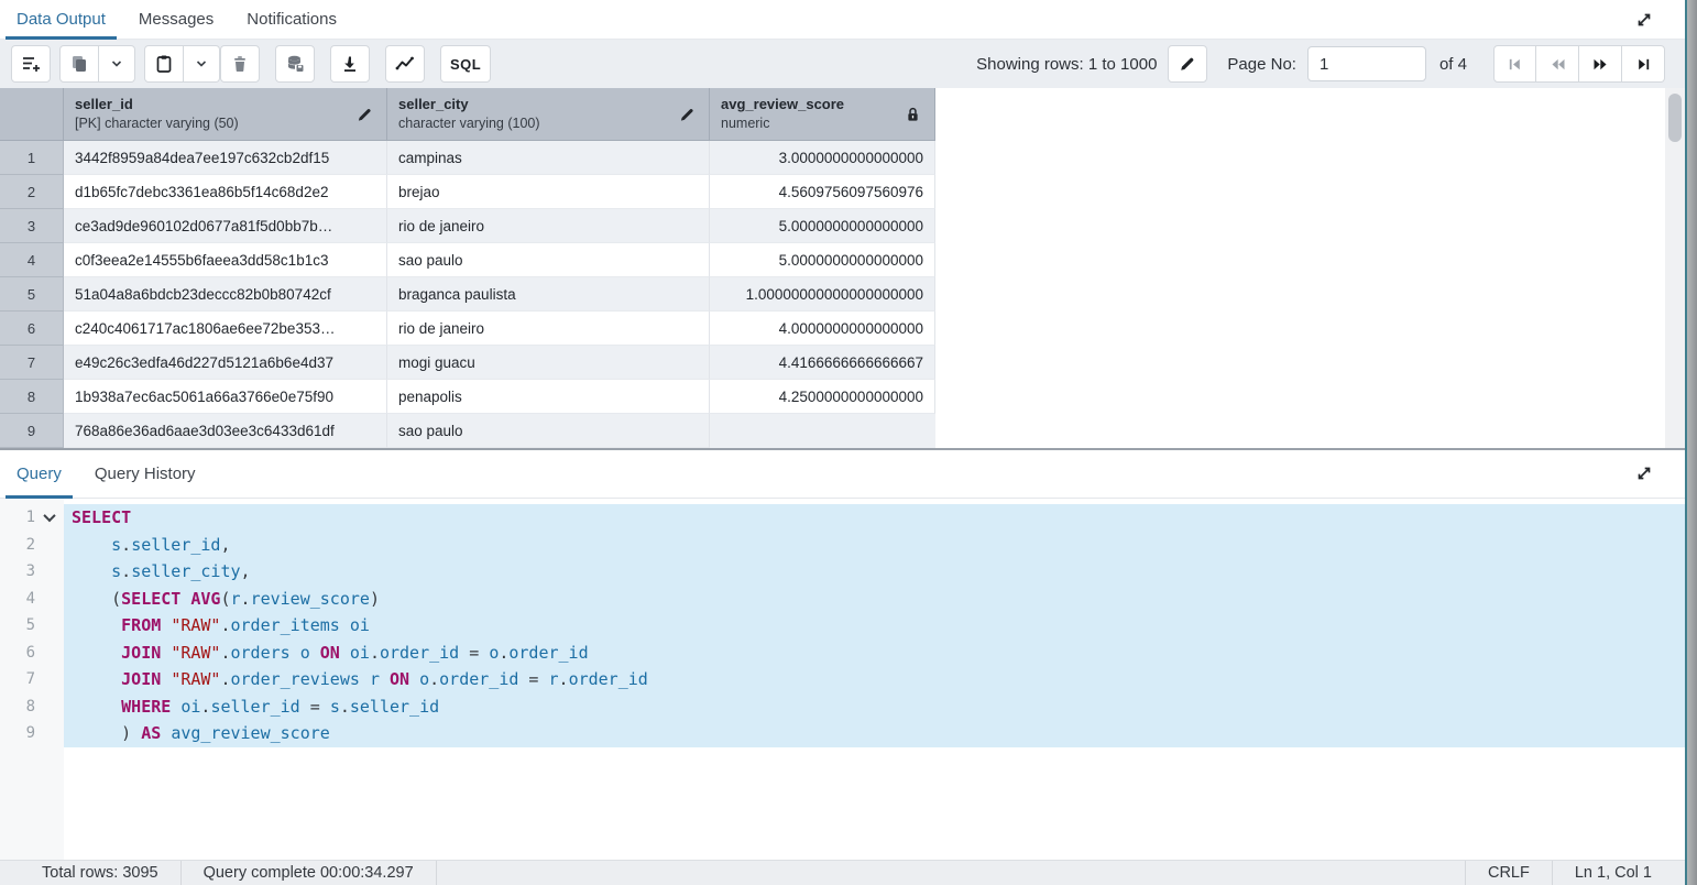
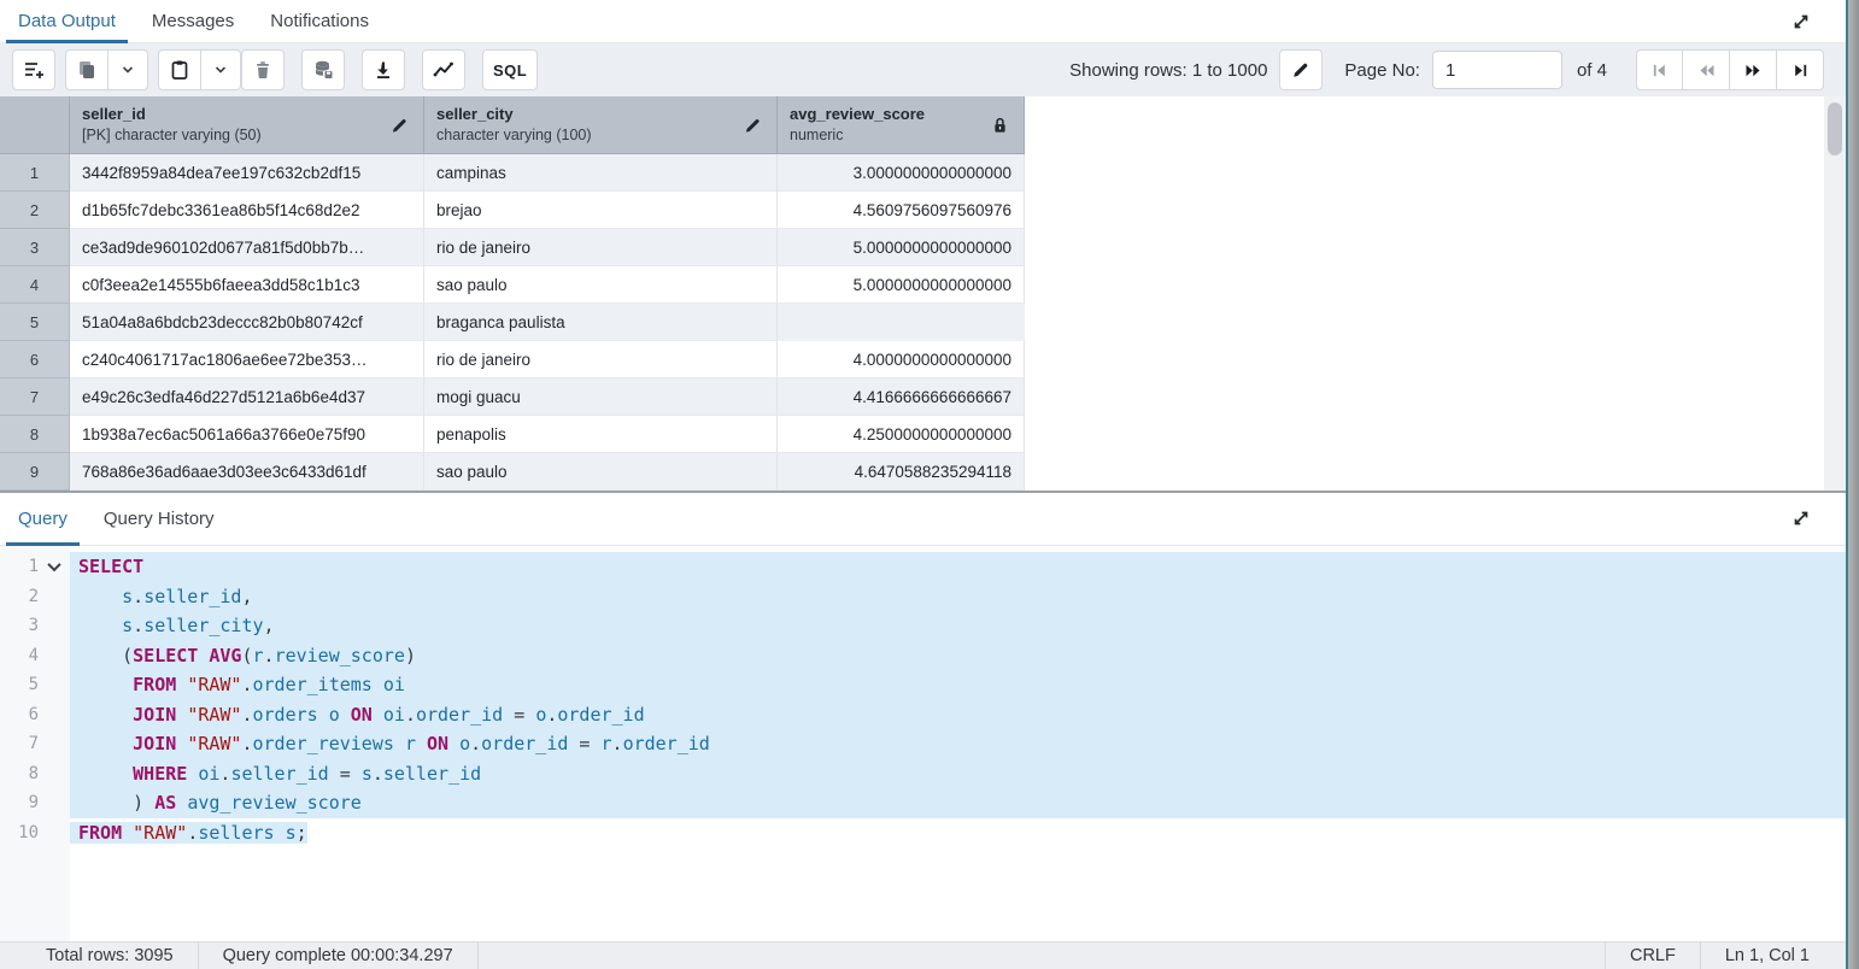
  Data Output
  Messages
  Notifications
  SQL
  Showing rows: 1 to 1000
  Page No:
  1
  of 4
  seller_id
  [PK] character varying (50)
  seller_city
  character varying (100)
  avg_review_score
  numeric
  1
  3442f8959a84dea7ee197c632cb2df15
  campinas
  3.0000000000000000
  2
  d1b65fc7debc3361ea86b5f14c68d2e2
  brejao
  4.5609756097560976
  3
  ce3ad9de960102d0677a81f5d0bb7b…
  rio de janeiro
  5.0000000000000000
  4
  c0f3eea2e14555b6faeea3dd58c1b1c3
  sao paulo
  5.0000000000000000
  5
  51a04a8a6bdcb23deccc82b0b80742cf
  braganca paulista
- 1.00000000000000000000
  6
  c240c4061717ac1806ae6ee72be353…
  rio de janeiro
  4.0000000000000000
  7
  e49c26c3edfa46d227d5121a6b6e4d37
  mogi guacu
  4.4166666666666667
  8
  1b938a7ec6ac5061a66a3766e0e75f90
  penapolis
  4.2500000000000000
  9
  768a86e36ad6aae3d03ee3c6433d61df
  sao paulo
+ 4.6470588235294118
  Query
  Query History
  1
  SELECT
  2
  s.seller_id,
  3
  s.seller_city,
  4
  (SELECT AVG(r.review_score)
  5
  FROM "RAW".order_items oi
  6
  JOIN "RAW".orders o ON oi.order_id = o.order_id
  7
  JOIN "RAW".order_reviews r ON o.order_id = r.order_id
  8
  WHERE oi.seller_id = s.seller_id
  9
  ) AS avg_review_score
+ 10
+ FROM "RAW".sellers s;
  Total rows: 3095
  Query complete 00:00:34.297
  CRLF
  Ln 1, Col 1
